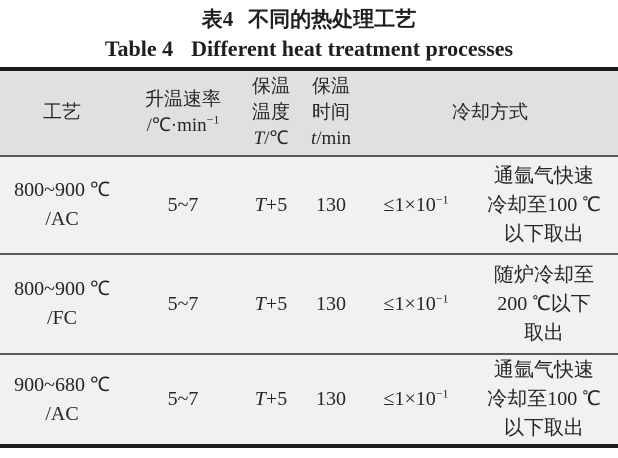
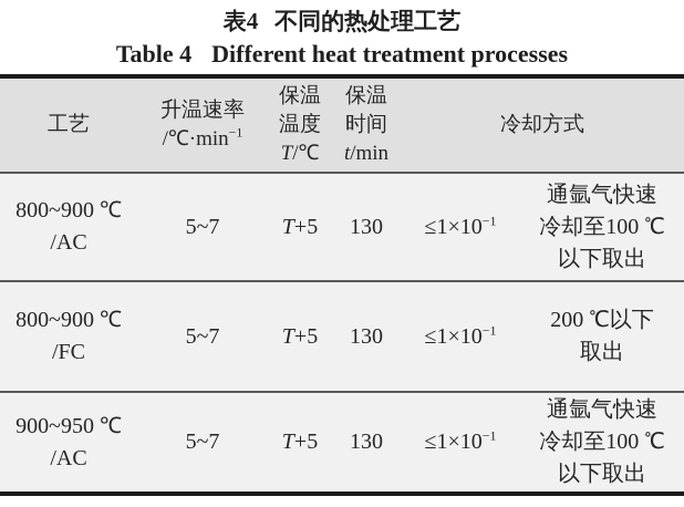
  表4 不同的热处理工艺
  Table 4 Different heat treatment processes
  工艺
  升温速率
  /℃·min−1
  保温
  温度
  T/℃
  保温
  时间
  t/min
  冷却方式
  800~900 ℃
  /AC
  5~7
  T+5
  130
  ≤1×10−1
  通氩气快速
  冷却至100 ℃
  以下取出
  800~900 ℃
  /FC
  5~7
  T+5
  130
  ≤1×10−1
- 随炉冷却至
  200 ℃以下
  取出
- 900~680 ℃
+ 900~950 ℃
  /AC
  5~7
  T+5
  130
  ≤1×10−1
  通氩气快速
  冷却至100 ℃
  以下取出
